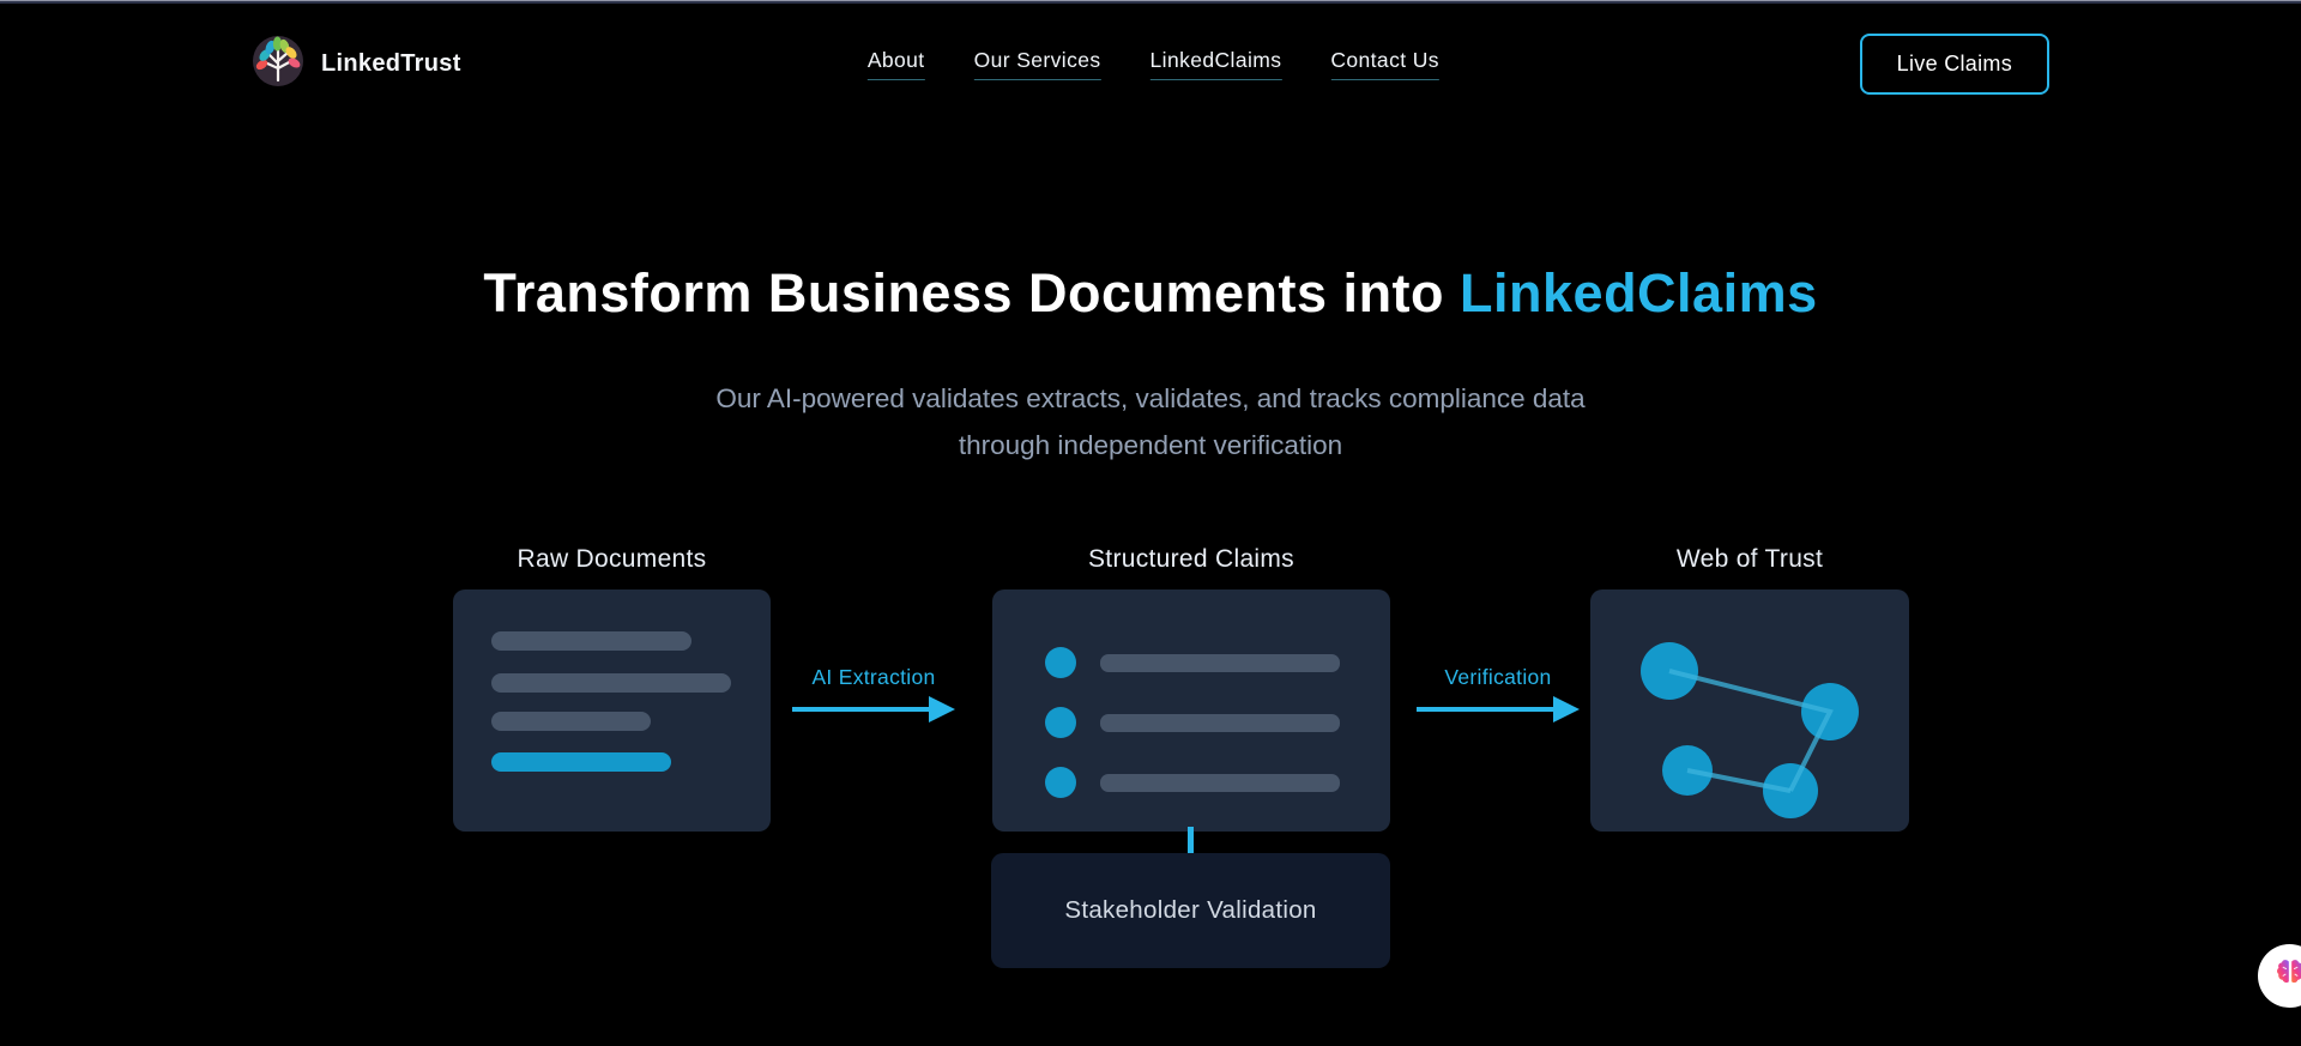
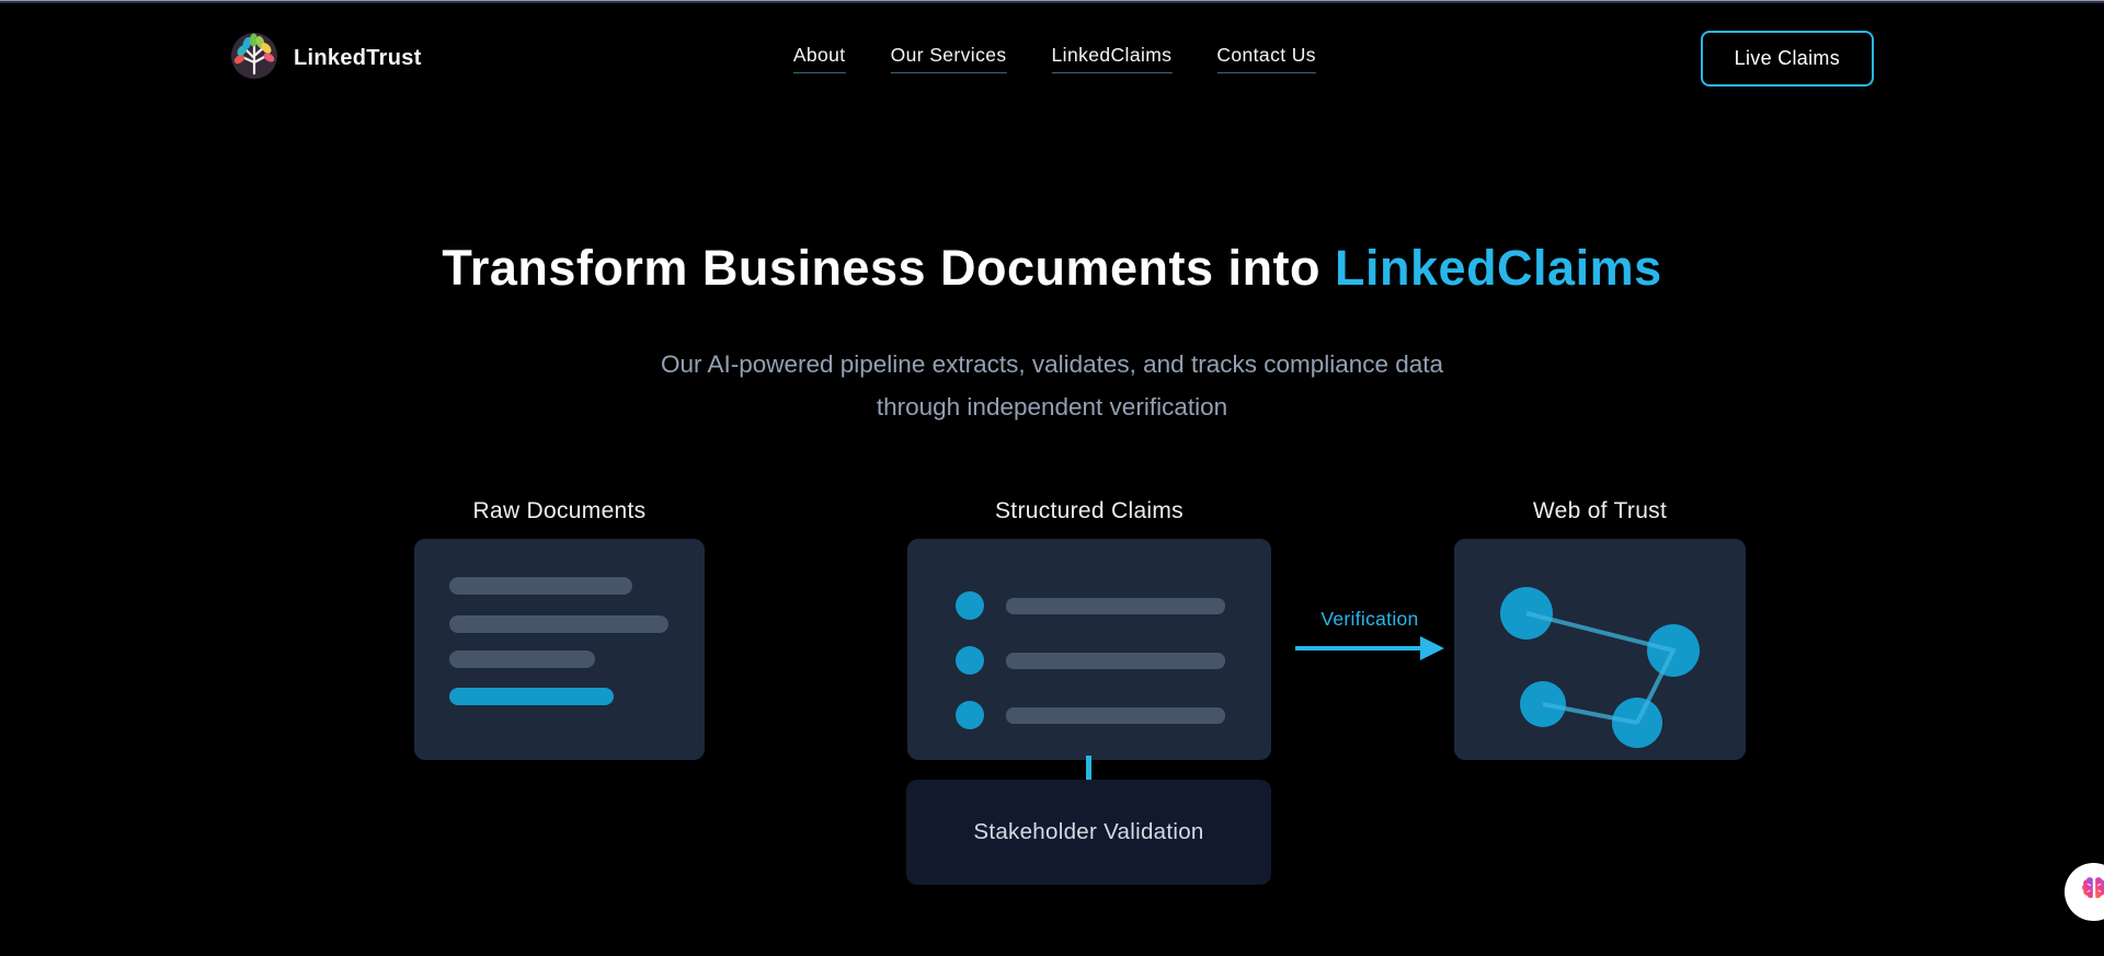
  LinkedTrust
  About
  Our Services
  LinkedClaims
  Contact Us
  Live Claims
  Transform Business Documents into LinkedClaims
- Our AI-powered validates extracts, validates, and tracks compliance data
+ Our AI-powered pipeline extracts, validates, and tracks compliance data
  through independent verification
  Raw Documents
  Structured Claims
  Web of Trust
- AI Extraction
  Verification
  Stakeholder Validation
